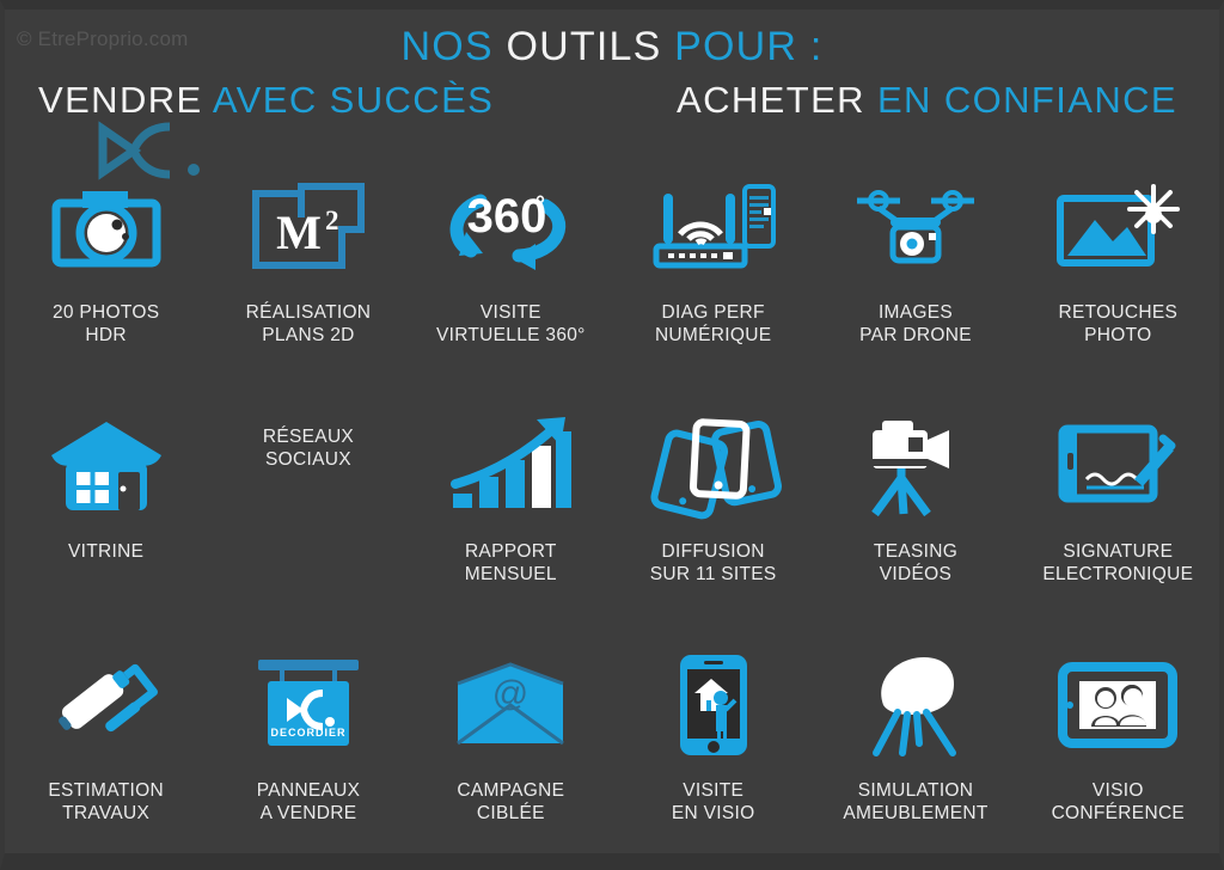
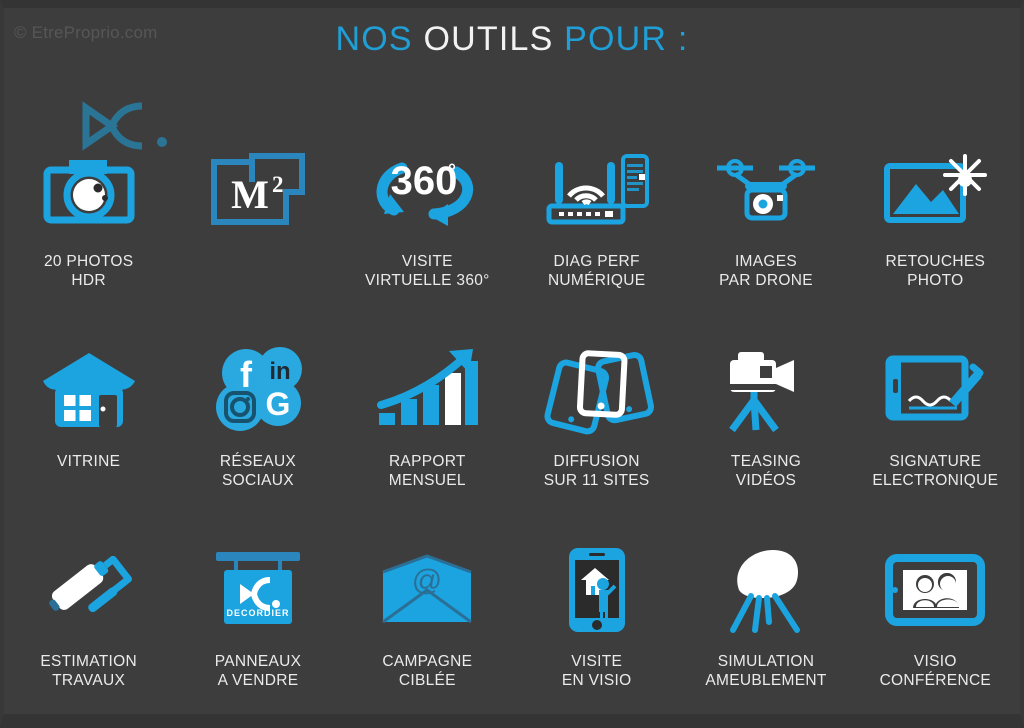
  © EtreProprio.com
  NOS OUTILS POUR :
- VENDRE AVEC SUCCÈS
- ACHETER EN CONFIANCE
  20 PHOTOS
  HDR
  M
  2
- RÉALISATION
- PLANS 2D
  360
  °
  VISITE
  VIRTUELLE 360°
  DIAG PERF
  NUMÉRIQUE
  IMAGES
  PAR DRONE
  RETOUCHES
  PHOTO
  VITRINE
+ f
+ in
+ G
  RÉSEAUX
  SOCIAUX
  RAPPORT
  MENSUEL
  DIFFUSION
  SUR 11 SITES
  TEASING
  VIDÉOS
  SIGNATURE
  ELECTRONIQUE
  ESTIMATION
  TRAVAUX
  DECORDIER
  PANNEAUX
  A VENDRE
  @
  CAMPAGNE
  CIBLÉE
  VISITE
  EN VISIO
  SIMULATION
  AMEUBLEMENT
  VISIO
  CONFÉRENCE
